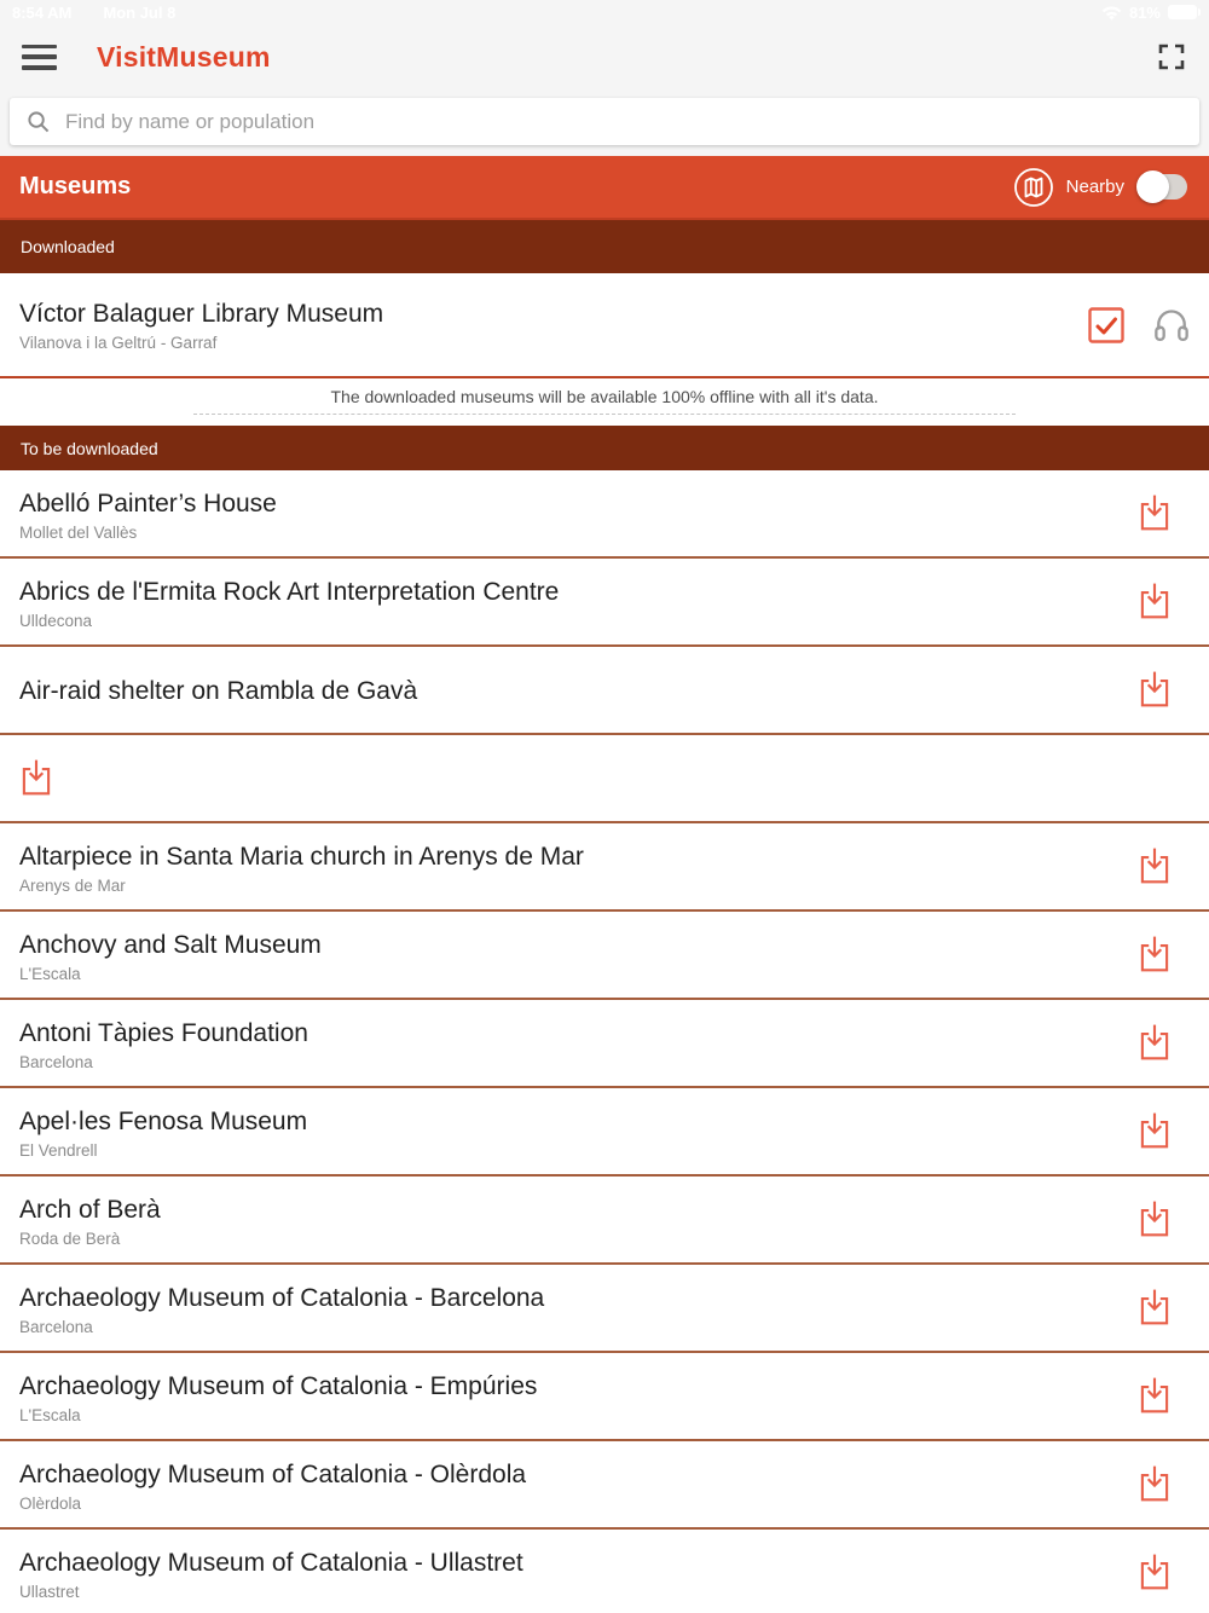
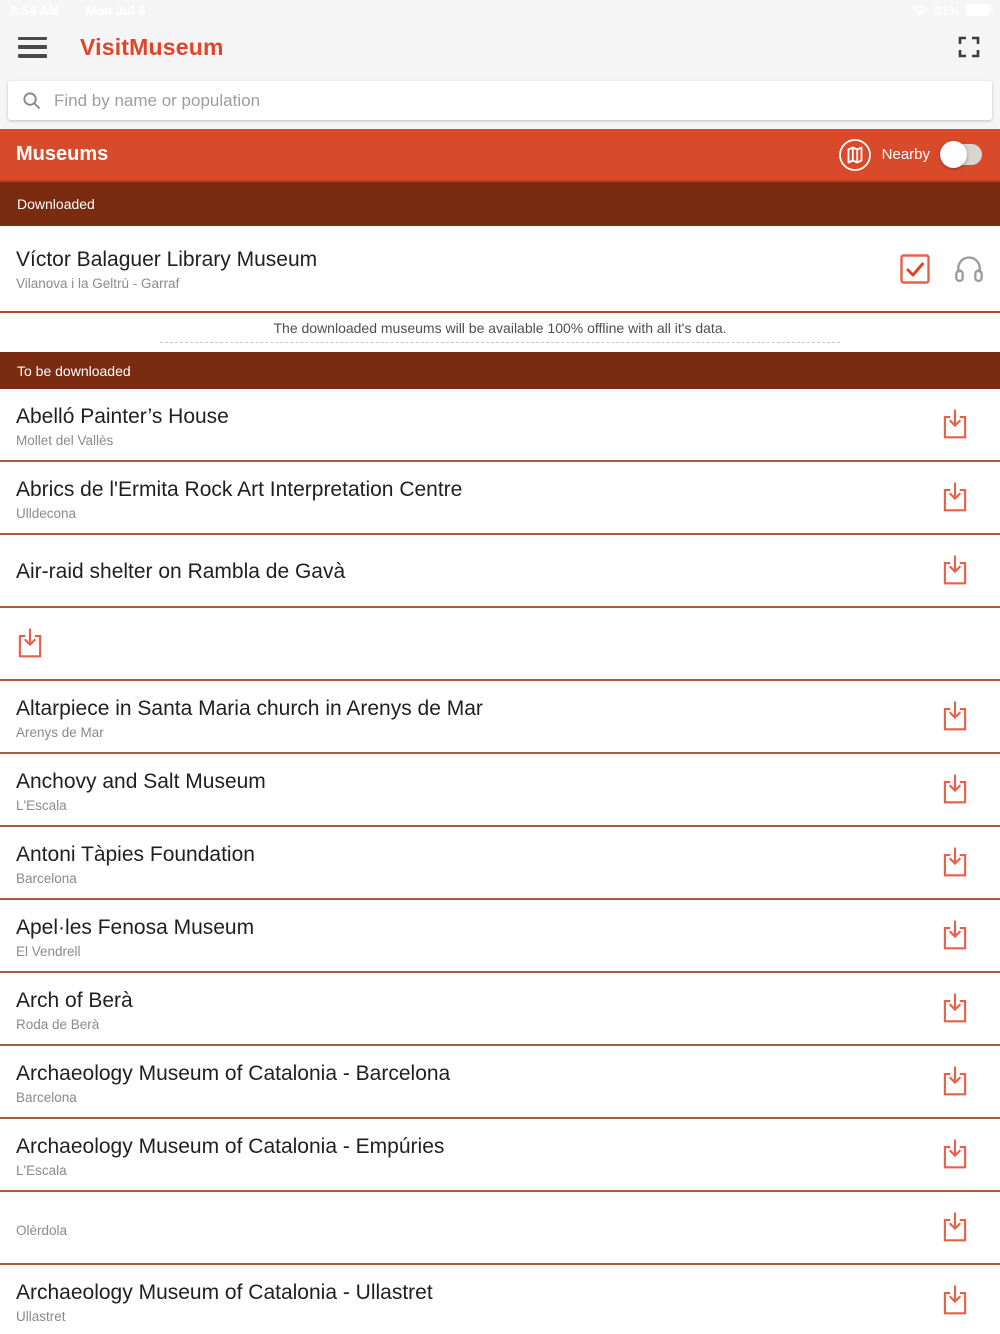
  VisitMuseum
  Find by name or population
  Museums
  Nearby
  Downloaded
  Víctor Balaguer Library Museum
  Vilanova i la Geltrú - Garraf
  The downloaded museums will be available 100% offline with all it's data.
  To be downloaded
  Abelló Painter’s House
  Mollet del Vallès
  Abrics de l'Ermita Rock Art Interpretation Centre
  Ulldecona
  Air-raid shelter on Rambla de Gavà
  Altarpiece in Santa Maria church in Arenys de Mar
  Arenys de Mar
  Anchovy and Salt Museum
  L'Escala
  Antoni Tàpies Foundation
  Barcelona
  Apel·les Fenosa Museum
  El Vendrell
  Arch of Berà
  Roda de Berà
  Archaeology Museum of Catalonia - Barcelona
  Barcelona
  Archaeology Museum of Catalonia - Empúries
  L'Escala
- Archaeology Museum of Catalonia - Olèrdola
  Olèrdola
  Archaeology Museum of Catalonia - Ullastret
  Ullastret
